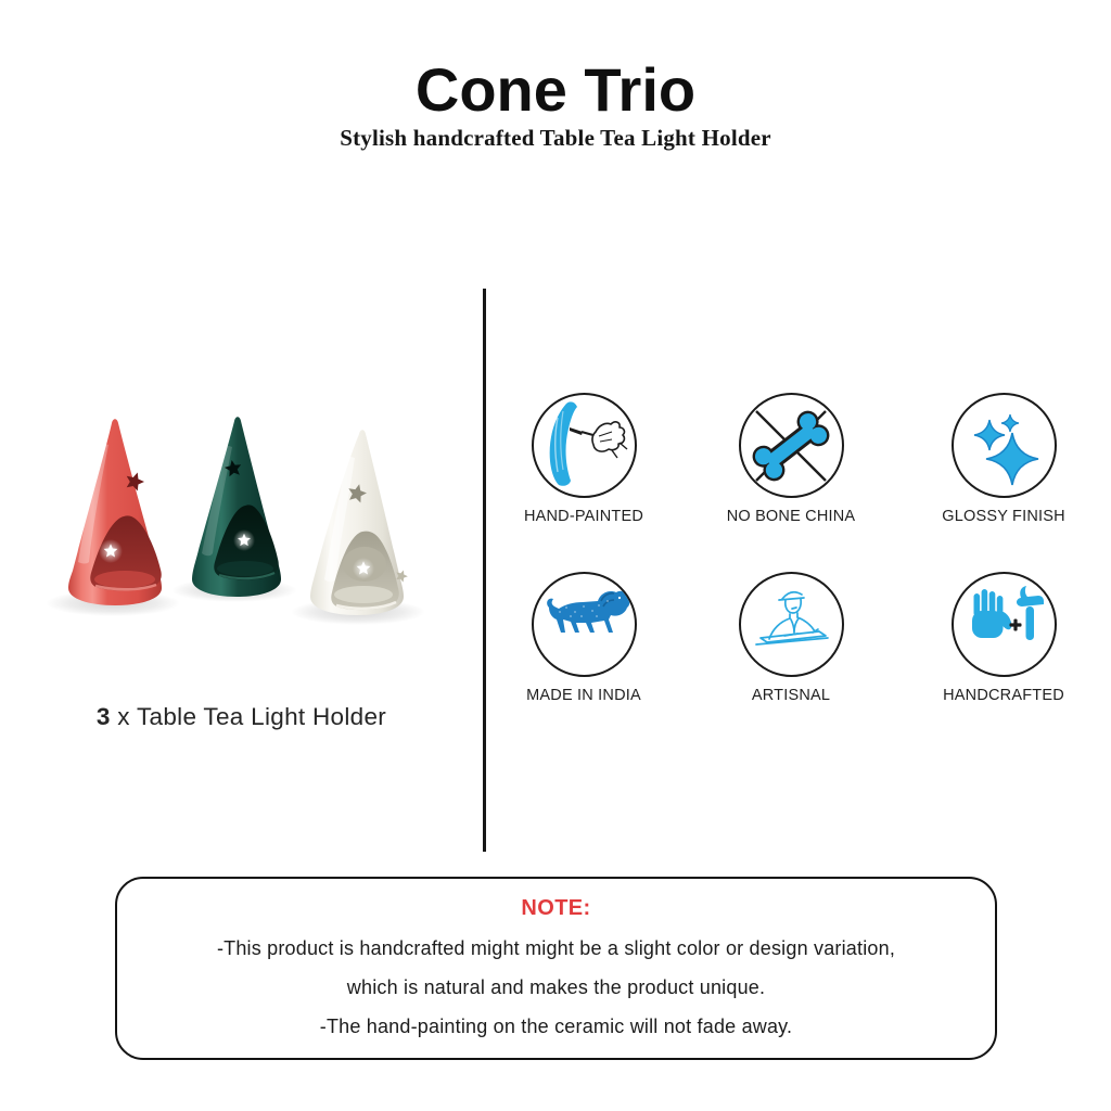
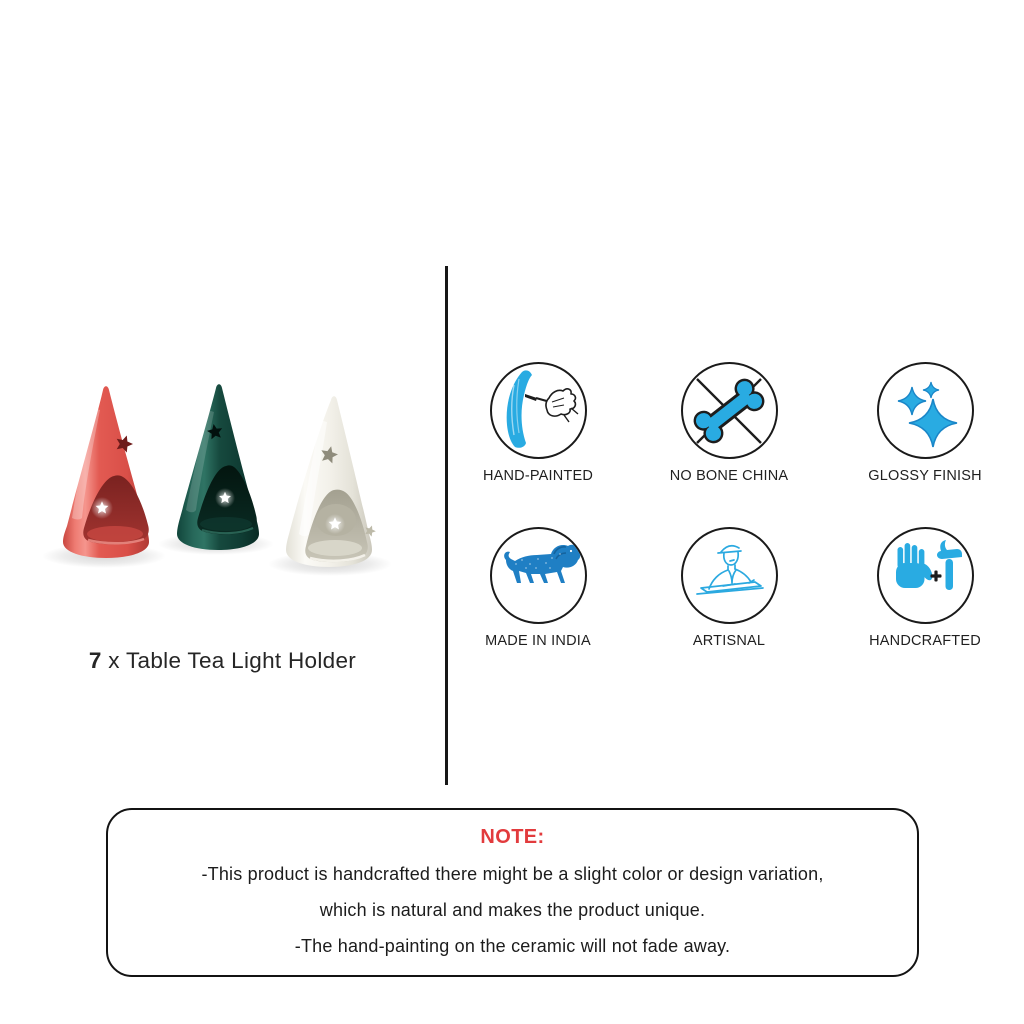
- Cone Trio
- Stylish handcrafted Table Tea Light Holder
- 3 x Table Tea Light Holder
+ 7 x Table Tea Light Holder
  HAND-PAINTED
  NO BONE CHINA
  GLOSSY FINISH
  MADE IN INDIA
  ARTISNAL
  HANDCRAFTED
  NOTE:
- -This product is handcrafted might might be a slight color or design variation,
+ -This product is handcrafted there might be a slight color or design variation,
  which is natural and makes the product unique.
  -The hand-painting on the ceramic will not fade away.
